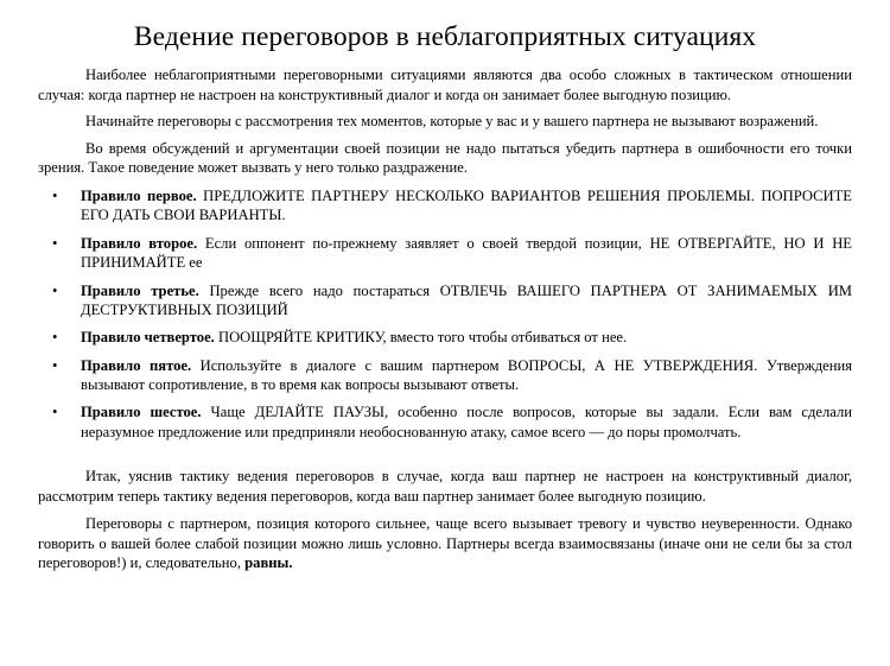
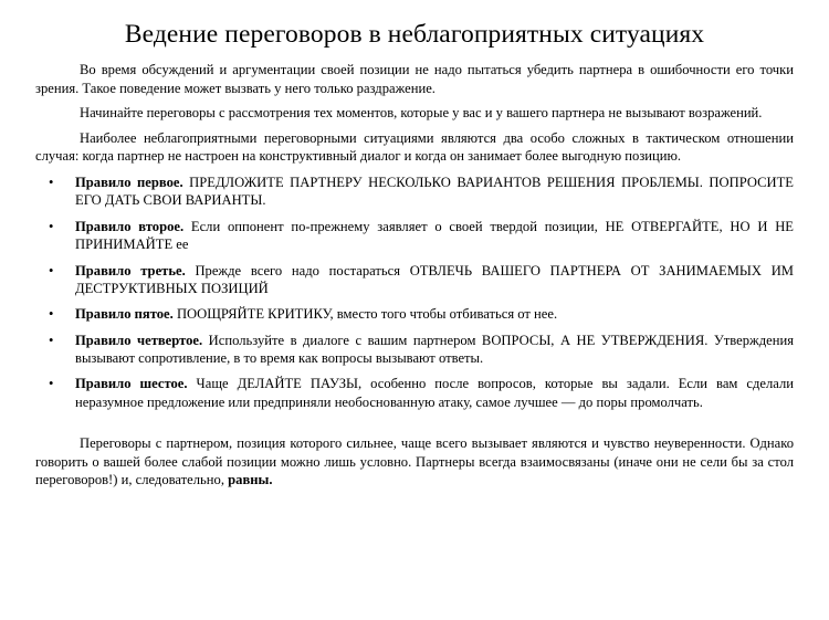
  Ведение переговоров в неблагоприятных ситуациях
- Наиболее неблагоприятными переговорными ситуациями являются два особо сложных в тактическом отношении случая: когда партнер не настроен на конструктивный диалог и когда он занимает более выгодную позицию.
+ Во время обсуждений и аргументации своей позиции не надо пытаться убедить партнера в ошибочности его точки зрения. Такое поведение может вызвать у него только раздражение.
  Начинайте переговоры с рассмотрения тех моментов, которые у вас и у вашего партнера не вызывают возражений.
- Во время обсуждений и аргументации своей позиции не надо пытаться убедить партнера в ошибочности его точки зрения. Такое поведение может вызвать у него только раздражение.
+ Наиболее неблагоприятными переговорными ситуациями являются два особо сложных в тактическом отношении случая: когда партнер не настроен на конструктивный диалог и когда он занимает более выгодную позицию.
  •
  Правило первое. ПРЕДЛОЖИТЕ ПАРТНЕРУ НЕСКОЛЬКО ВАРИАНТОВ РЕШЕНИЯ ПРОБЛЕМЫ. ПОПРОСИТЕ ЕГО ДАТЬ СВОИ ВАРИАНТЫ.
  •
  Правило второе. Если оппонент по-прежнему заявляет о своей твердой позиции, НЕ ОТВЕРГАЙТЕ, НО И НЕ ПРИНИМАЙТЕ ее
  •
  Правило третье. Прежде всего надо постараться ОТВЛЕЧЬ ВАШЕГО ПАРТНЕРА ОТ ЗАНИМАЕМЫХ ИМ ДЕСТРУКТИВНЫХ ПОЗИЦИЙ
  •
- Правило четвертое. ПООЩРЯЙТЕ КРИТИКУ, вместо того чтобы отбиваться от нее.
+ Правило пятое. ПООЩРЯЙТЕ КРИТИКУ, вместо того чтобы отбиваться от нее.
  •
- Правило пятое. Используйте в диалоге с вашим партнером ВОПРОСЫ, А НЕ УТВЕРЖДЕНИЯ. Утверждения вызывают сопротивление, в то время как вопросы вызывают ответы.
+ Правило четвертое. Используйте в диалоге с вашим партнером ВОПРОСЫ, А НЕ УТВЕРЖДЕНИЯ. Утверждения вызывают сопротивление, в то время как вопросы вызывают ответы.
  •
- Правило шестое. Чаще ДЕЛАЙТЕ ПАУЗЫ, особенно после вопросов, которые вы задали. Если вам сделали неразумное предложение или предприняли необоснованную атаку, самое всего — до поры промолчать.
+ Правило шестое. Чаще ДЕЛАЙТЕ ПАУЗЫ, особенно после вопросов, которые вы задали. Если вам сделали неразумное предложение или предприняли необоснованную атаку, самое лучшее — до поры промолчать.
- Итак, уяснив тактику ведения переговоров в случае, когда ваш партнер не настроен на конструктивный диалог, рассмотрим теперь тактику ведения переговоров, когда ваш партнер занимает более выгодную позицию.
- Переговоры с партнером, позиция которого сильнее, чаще всего вызывает тревогу и чувство неуверенности. Однако говорить о вашей более слабой позиции можно лишь условно. Партнеры всегда взаимосвязаны (иначе они не сели бы за стол переговоров!) и, следовательно, равны.
+ Переговоры с партнером, позиция которого сильнее, чаще всего вызывает являются и чувство неуверенности. Однако говорить о вашей более слабой позиции можно лишь условно. Партнеры всегда взаимосвязаны (иначе они не сели бы за стол переговоров!) и, следовательно, равны.
